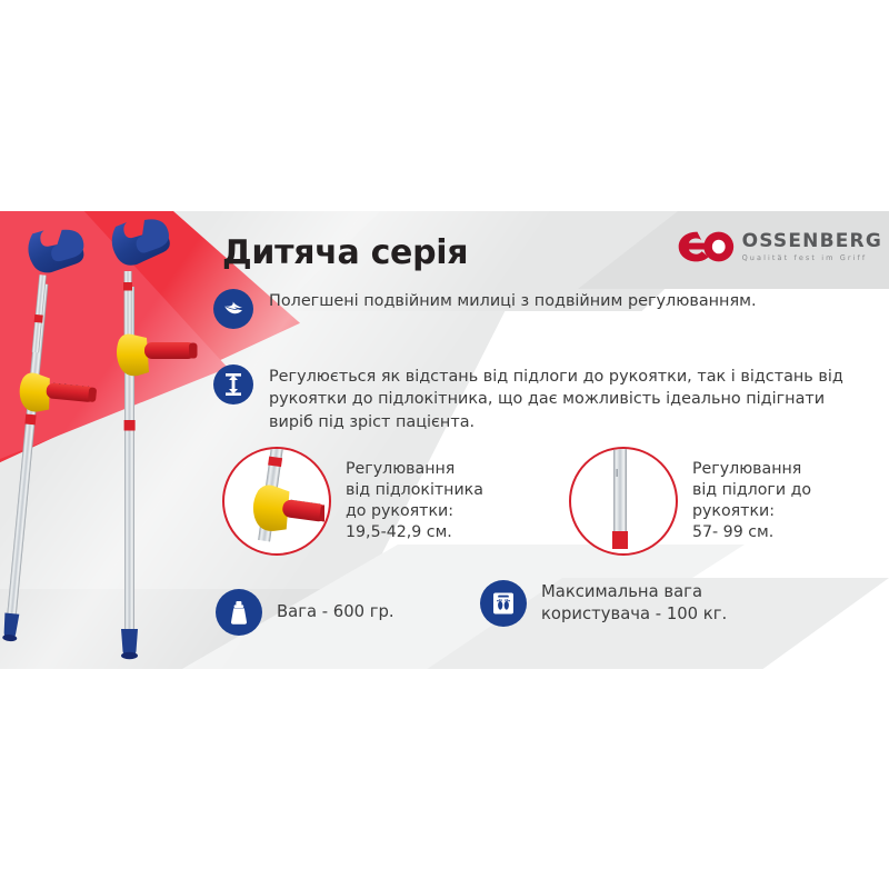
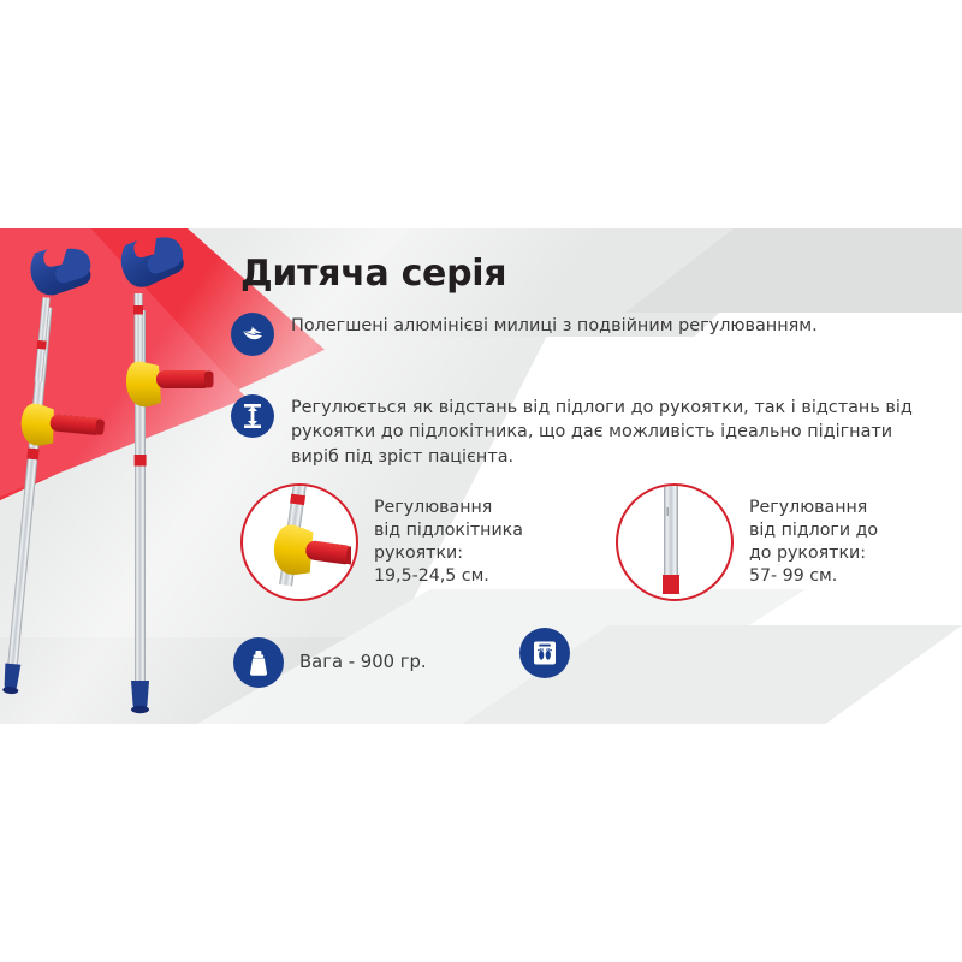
  Дитяча серія
- OSSENBERG
- Qualität fest im Griff
- Полегшені подвійним милиці з подвійним регулюванням.
+ Полегшені алюмінієві милиці з подвійним регулюванням.
  Регулюється як відстань від підлоги до рукоятки, так і відстань від рукоятки до підлокітника, що дає можливість ідеально підігнати виріб під зріст пацієнта.
  Регулювання
  від підлокітника
- до рукоятки:
+ рукоятки:
- 19,5-42,9 см.
+ 19,5-24,5 см.
  Регулювання
  від підлоги до
- рукоятки:
+ до рукоятки:
  57- 99 см.
- Вага - 600 гр.
+ Вага - 900 гр.
- Максимальна вага
- користувача - 100 кг.
